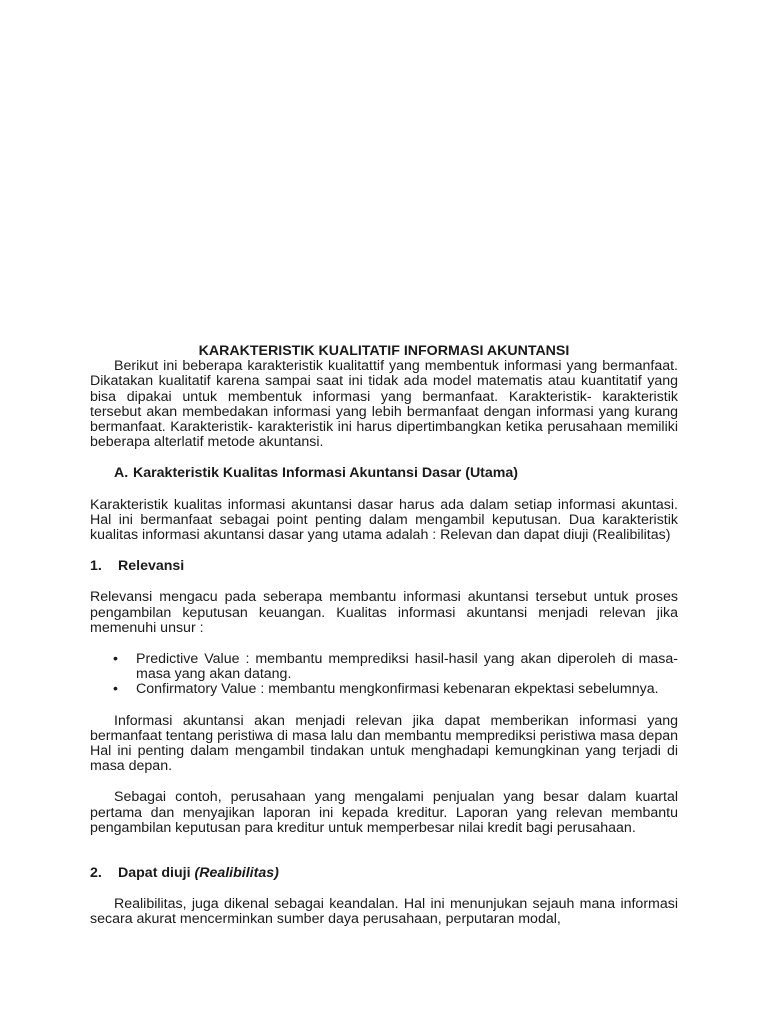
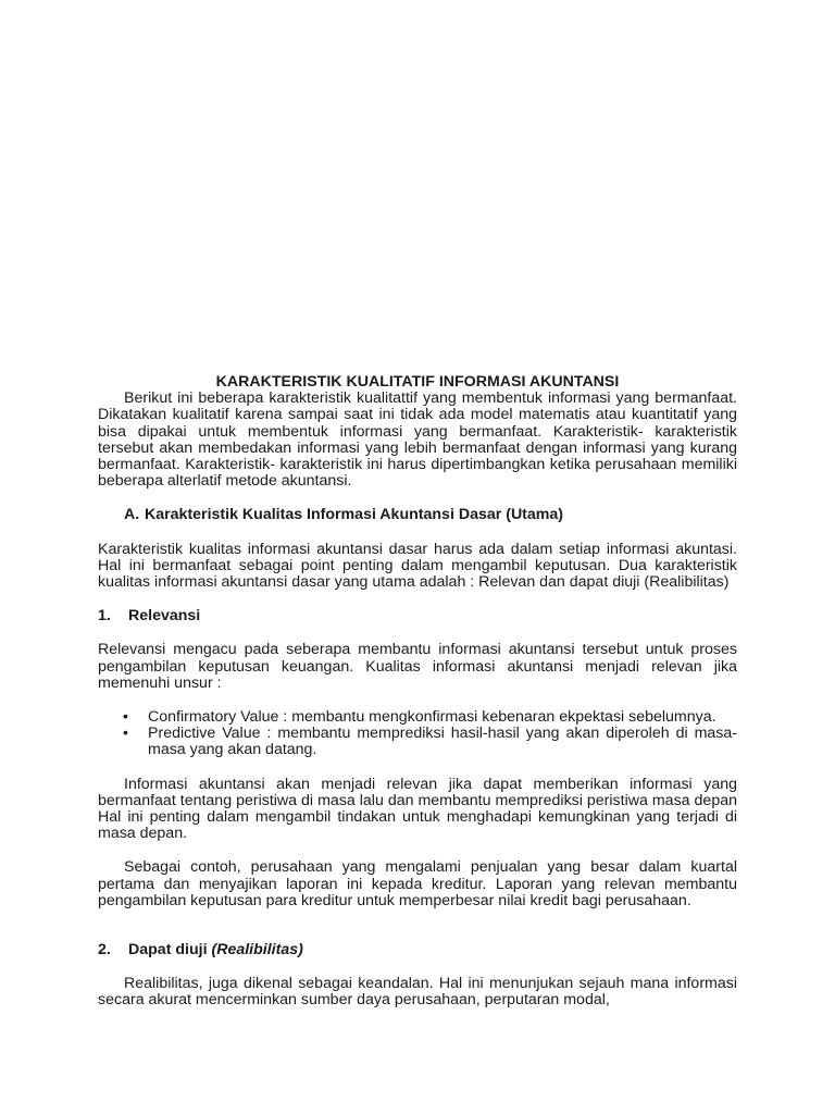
  KARAKTERISTIK KUALITATIF INFORMASI AKUNTANSI
  Berikut ini beberapa karakteristik kualitattif yang membentuk informasi yang bermanfaat. Dikatakan kualitatif karena sampai saat ini tidak ada model matematis atau kuantitatif yang bisa dipakai untuk membentuk informasi yang bermanfaat. Karakteristik- karakteristik tersebut akan membedakan informasi yang lebih bermanfaat dengan informasi yang kurang bermanfaat. Karakteristik- karakteristik ini harus dipertimbangkan ketika perusahaan memiliki beberapa alterlatif metode akuntansi.
  A. Karakteristik Kualitas Informasi Akuntansi Dasar (Utama)
  Karakteristik kualitas informasi akuntansi dasar harus ada dalam setiap informasi akuntasi. Hal ini bermanfaat sebagai point penting dalam mengambil keputusan. Dua karakteristik kualitas informasi akuntansi dasar yang utama adalah : Relevan dan dapat diuji (Realibilitas)
  1. Relevansi
  Relevansi mengacu pada seberapa membantu informasi akuntansi tersebut untuk proses pengambilan keputusan keuangan. Kualitas informasi akuntansi menjadi relevan jika memenuhi unsur :
  •
- Predictive Value : membantu memprediksi hasil-hasil yang akan diperoleh di masa-masa yang akan datang.
+ Confirmatory Value : membantu mengkonfirmasi kebenaran ekpektasi sebelumnya.
  •
- Confirmatory Value : membantu mengkonfirmasi kebenaran ekpektasi sebelumnya.
+ Predictive Value : membantu memprediksi hasil-hasil yang akan diperoleh di masa-masa yang akan datang.
  Informasi akuntansi akan menjadi relevan jika dapat memberikan informasi yang bermanfaat tentang peristiwa di masa lalu dan membantu memprediksi peristiwa masa depan Hal ini penting dalam mengambil tindakan untuk menghadapi kemungkinan yang terjadi di masa depan.
  Sebagai contoh, perusahaan yang mengalami penjualan yang besar dalam kuartal pertama dan menyajikan laporan ini kepada kreditur. Laporan yang relevan membantu pengambilan keputusan para kreditur untuk memperbesar nilai kredit bagi perusahaan.
  2. Dapat diuji (Realibilitas)
  Realibilitas, juga dikenal sebagai keandalan. Hal ini menunjukan sejauh mana informasi secara akurat mencerminkan sumber daya perusahaan, perputaran modal,
